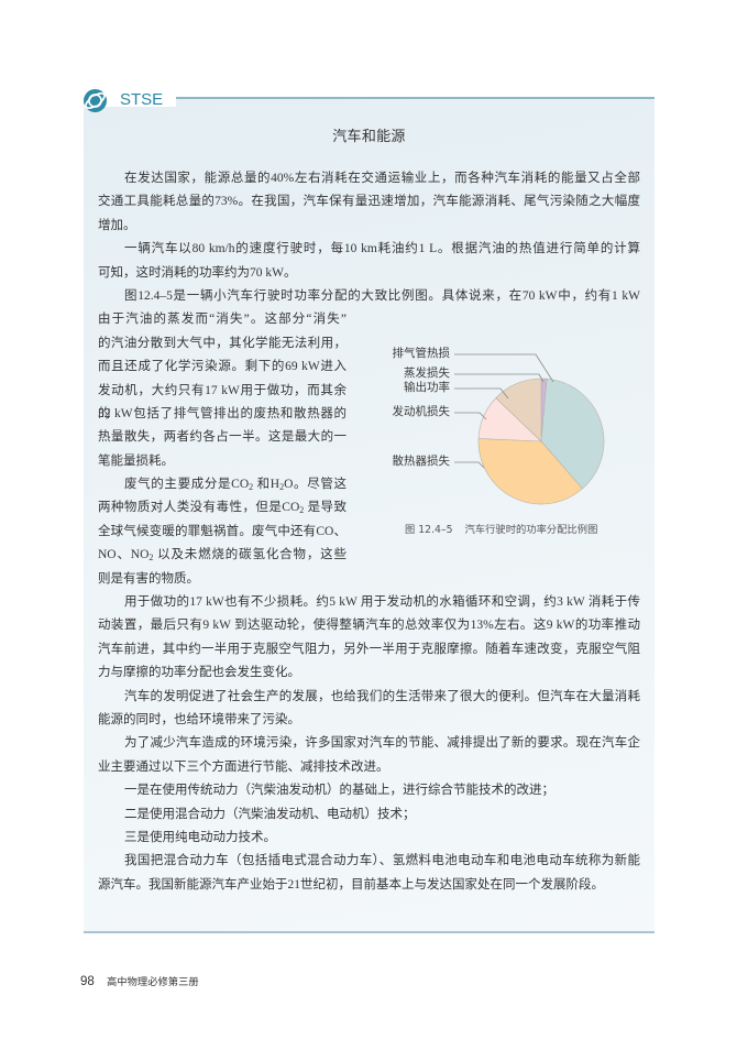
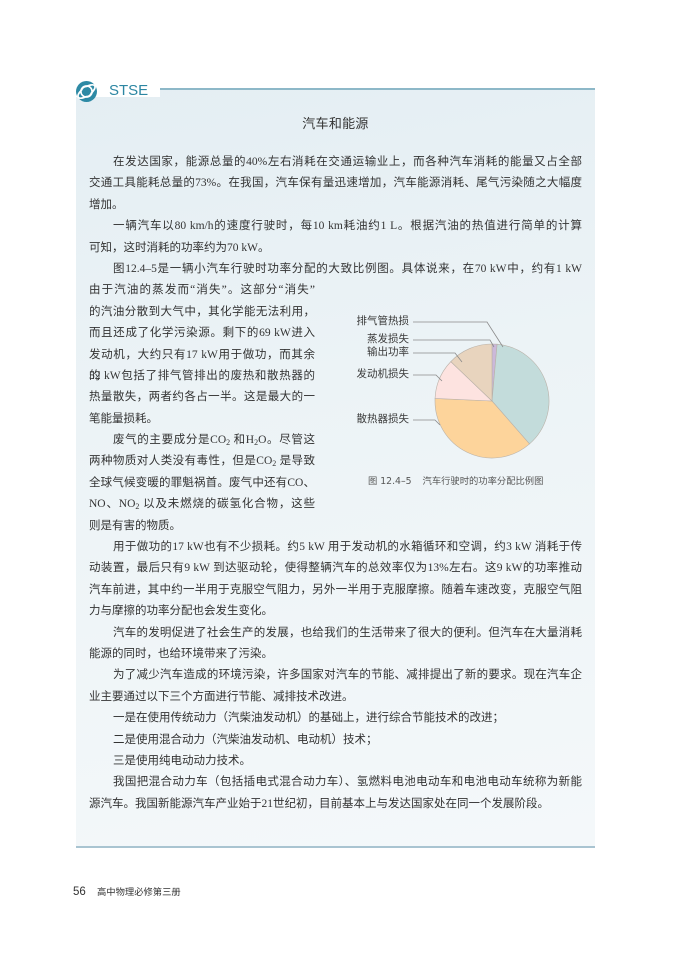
  STSE
  汽车和能源
  在发达国家，能源总量的40%左右消耗在交通运输业上，而各种汽车消耗的能量又占全部
  交通工具能耗总量的73%。在我国，汽车保有量迅速增加，汽车能源消耗、尾气污染随之大幅度
  增加。
  一辆汽车以80 km/h的速度行驶时，每10 km耗油约1 L。根据汽油的热值进行简单的计算
  可知，这时消耗的功率约为70 kW。
  图12.4–5是一辆小汽车行驶时功率分配的大致比例图。具体说来，在70 kW中，约有1 kW
  由于汽油的蒸发而“消失”。这部分“消失”
  的汽油分散到大气中，其化学能无法利用，
  而且还成了化学污染源。剩下的69 kW进入
  发动机，大约只有17 kW用于做功，而其余的
  52 kW包括了排气管排出的废热和散热器的
  热量散失，两者约各占一半。这是最大的一
  笔能量损耗。
  废气的主要成分是CO2 和H2O。尽管这
  两种物质对人类没有毒性，但是CO2 是导致
  全球气候变暖的罪魁祸首。废气中还有CO、
  NO、NO2 以及未燃烧的碳氢化合物，这些
  则是有害的物质。
  用于做功的17 kW也有不少损耗。约5 kW 用于发动机的水箱循环和空调，约3 kW 消耗于传
  动装置，最后只有9 kW 到达驱动轮，使得整辆汽车的总效率仅为13%左右。这9 kW的功率推动
  汽车前进，其中约一半用于克服空气阻力，另外一半用于克服摩擦。随着车速改变，克服空气阻
  力与摩擦的功率分配也会发生变化。
  汽车的发明促进了社会生产的发展，也给我们的生活带来了很大的便利。但汽车在大量消耗
  能源的同时，也给环境带来了污染。
  为了减少汽车造成的环境污染，许多国家对汽车的节能、减排提出了新的要求。现在汽车企
  业主要通过以下三个方面进行节能、减排技术改进。
  一是在使用传统动力（汽柴油发动机）的基础上，进行综合节能技术的改进；
  二是使用混合动力（汽柴油发动机、电动机）技术；
  三是使用纯电动动力技术。
  我国把混合动力车（包括插电式混合动力车）、氢燃料电池电动车和电池电动车统称为新能
  源汽车。我国新能源汽车产业始于21世纪初，目前基本上与发达国家处在同一个发展阶段。
  排气管热损
  蒸发损失
  输出功率
  发动机损失
  散热器损失
  图 12.4–5 汽车行驶时的功率分配比例图
- 98
+ 56
  高中物理必修第三册
